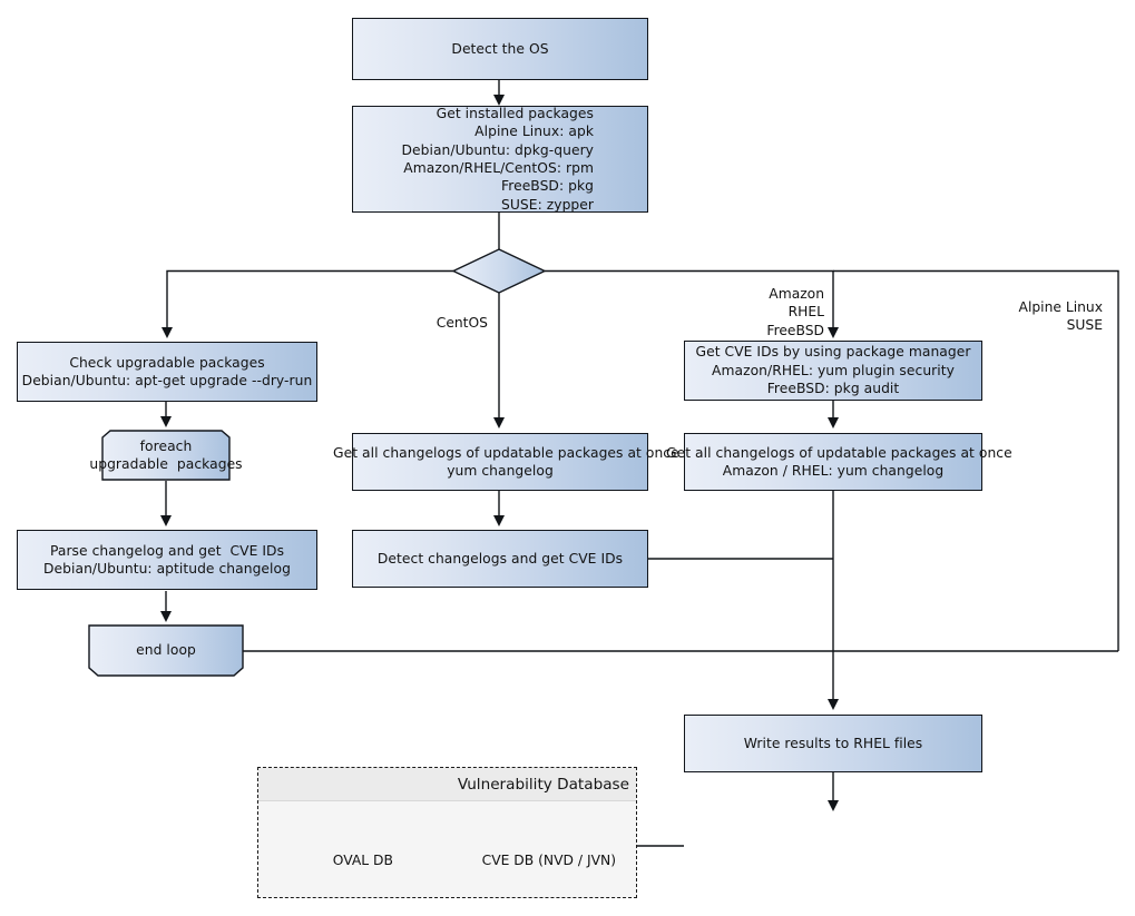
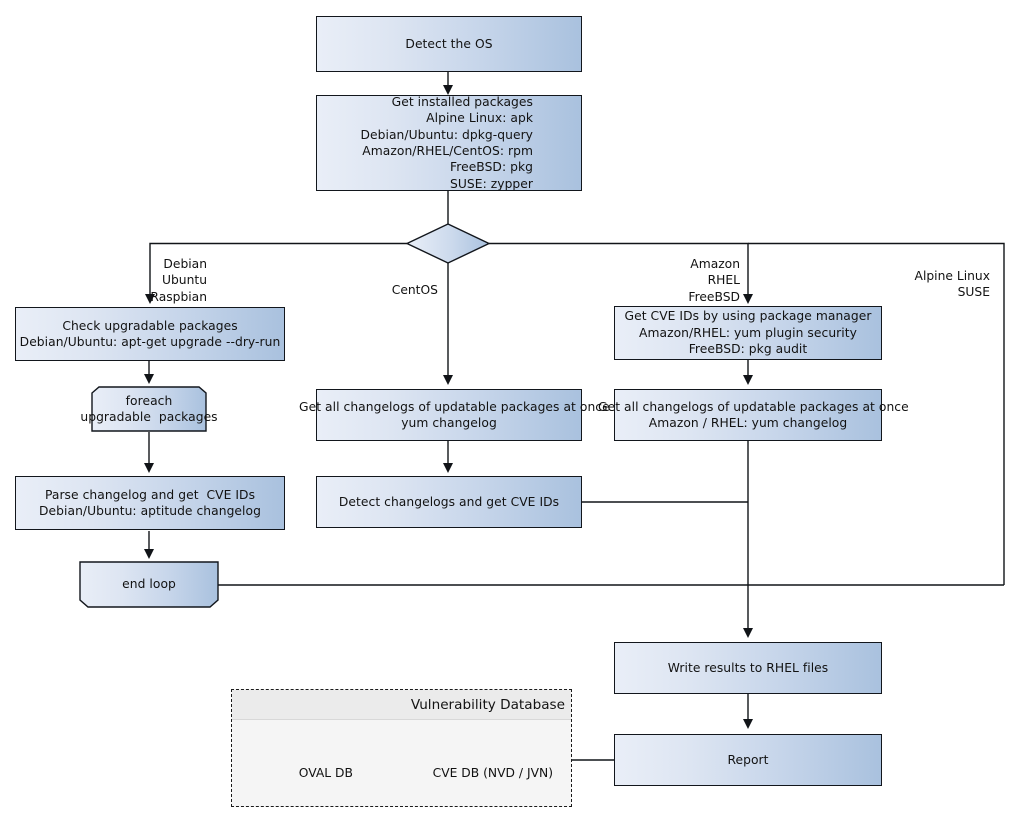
  Detect the OS
  Get installed packages
  Alpine Linux: apk
  Debian/Ubuntu: dpkg-query
  Amazon/RHEL/CentOS: rpm
  FreeBSD: pkg
  SUSE: zypper
  Check upgradable packages
  Debian/Ubuntu: apt-get upgrade --dry-run
  foreach
  upgradable packages
  Parse changelog and get CVE IDs
  Debian/Ubuntu: aptitude changelog
  end loop
  Get all changelogs of updatable packages at onc
  yum changelog
  Detect changelogs and get CVE IDs
  Get CVE IDs by using package manager
  Amazon/RHEL: yum plugin security
  FreeBSD: pkg audit
  Get all changelogs of updatable packages at once
  Amazon / RHEL: yum changelog
  Write results to RHEL files
+ Report
+ Debian
+ Ubuntu
+ Raspbian
  CentOS
  Amazon
  RHEL
  FreeBSD
  Alpine Linux
  SUSE
  Vulnerability Database
  OVAL DB
  CVE DB (NVD / JVN)
